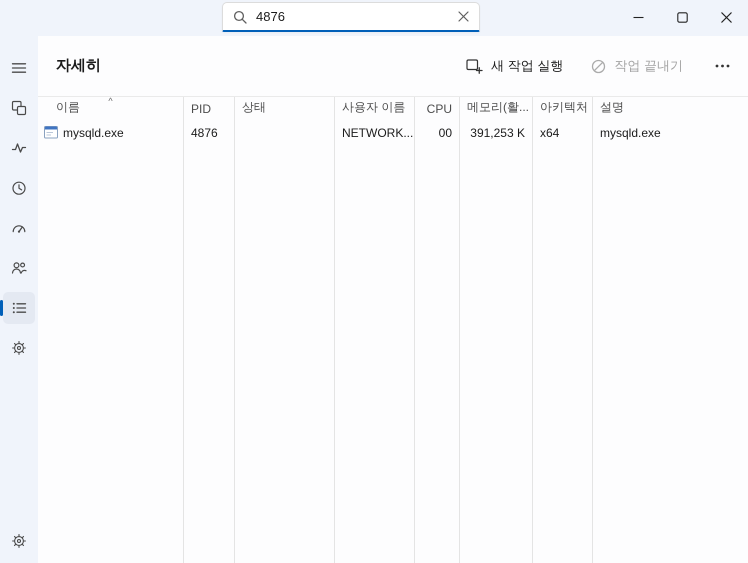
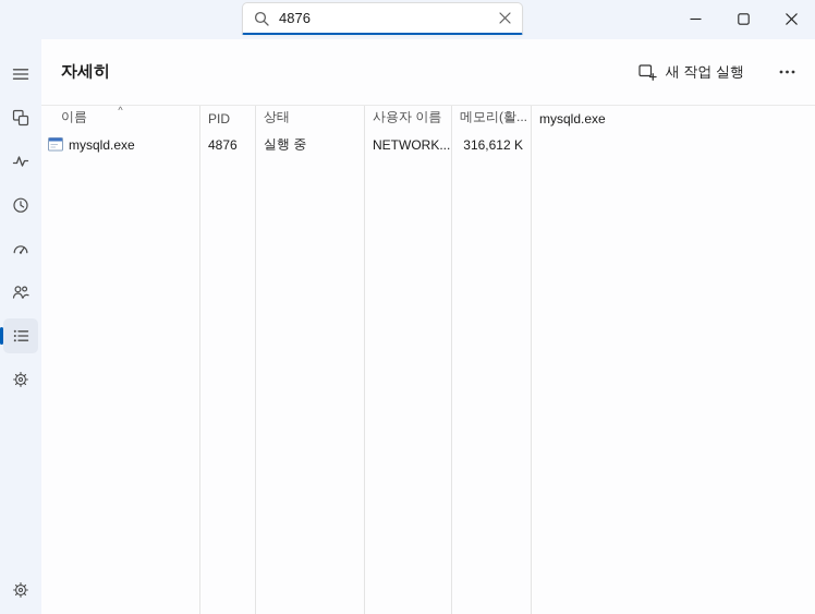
  4876
  자세히
  새 작업 실행
- 작업 끝내기
  ^
  이름
  mysqld.exe
  PID
  4876
  상태
+ 실행 중
  사용자 이름
  NETWORK...
- CPU
- 00
  메모리(활...
- 391,253 K
+ 316,612 K
- 아키텍처
- x64
- 설명
  mysqld.exe
